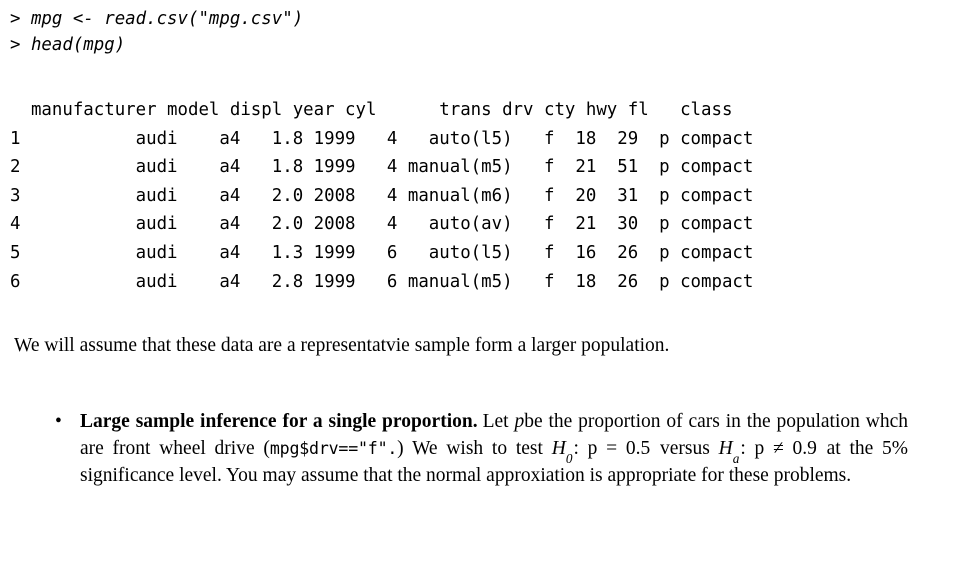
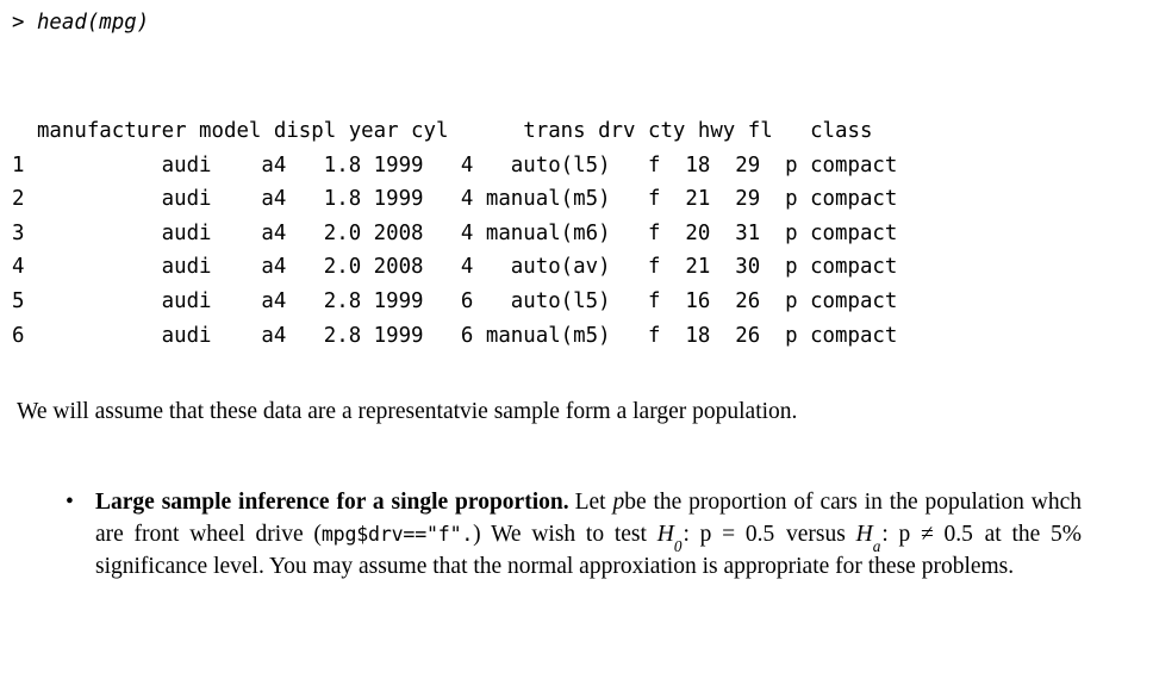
- > mpg <- read.csv("mpg.csv")
  > head(mpg)
  manufacturer model displ year cyl trans drv cty hwy fl class
  1 audi a4 1.8 1999 4 auto(l5) f 18 29 p compact
- 2 audi a4 1.8 1999 4 manual(m5) f 21 51 p compact
+ 2 audi a4 1.8 1999 4 manual(m5) f 21 29 p compact
  3 audi a4 2.0 2008 4 manual(m6) f 20 31 p compact
  4 audi a4 2.0 2008 4 auto(av) f 21 30 p compact
- 5 audi a4 1.3 1999 6 auto(l5) f 16 26 p compact
+ 5 audi a4 2.8 1999 6 auto(l5) f 16 26 p compact
  6 audi a4 2.8 1999 6 manual(m5) f 18 26 p compact
  We will assume that these data are a representatvie sample form a larger population.
  •
- Large sample inference for a single proportion. Let pbe the proportion of cars in the population whch are front wheel drive (mpg$drv=="f".) We wish to test H0: p = 0.5 versus Ha: p ≠ 0.9 at the 5% significance level. You may assume that the normal approxiation is appropriate for these problems.
+ Large sample inference for a single proportion. Let pbe the proportion of cars in the population whch are front wheel drive (mpg$drv=="f".) We wish to test H0: p = 0.5 versus Ha: p ≠ 0.5 at the 5% significance level. You may assume that the normal approxiation is appropriate for these problems.
